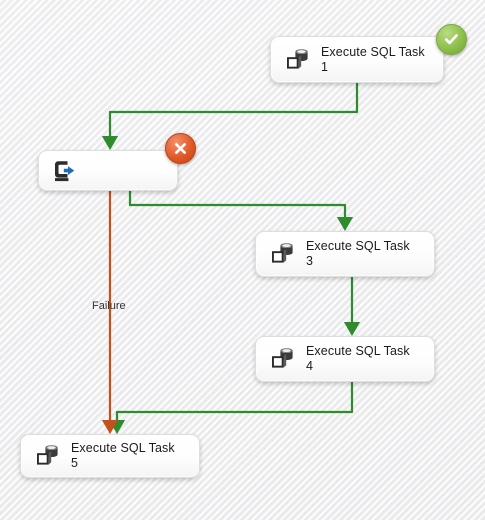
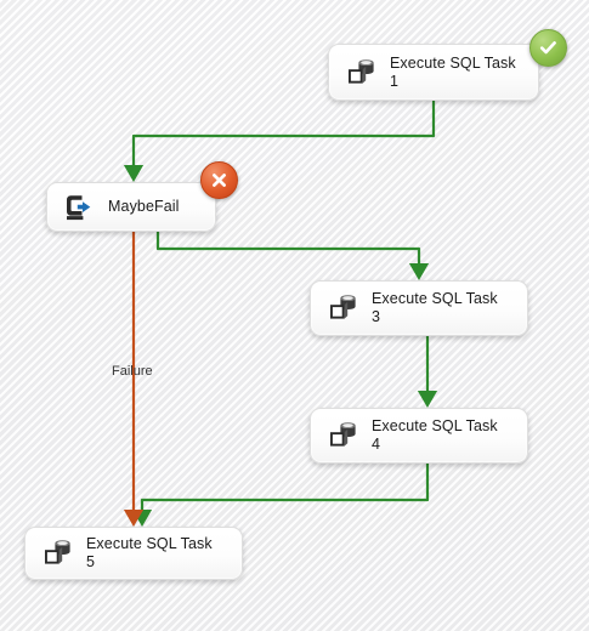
  Execute SQL Task
  1
+ MaybeFail
  Execute SQL Task
  3
  Execute SQL Task
  4
  Execute SQL Task
  5
  Failure
